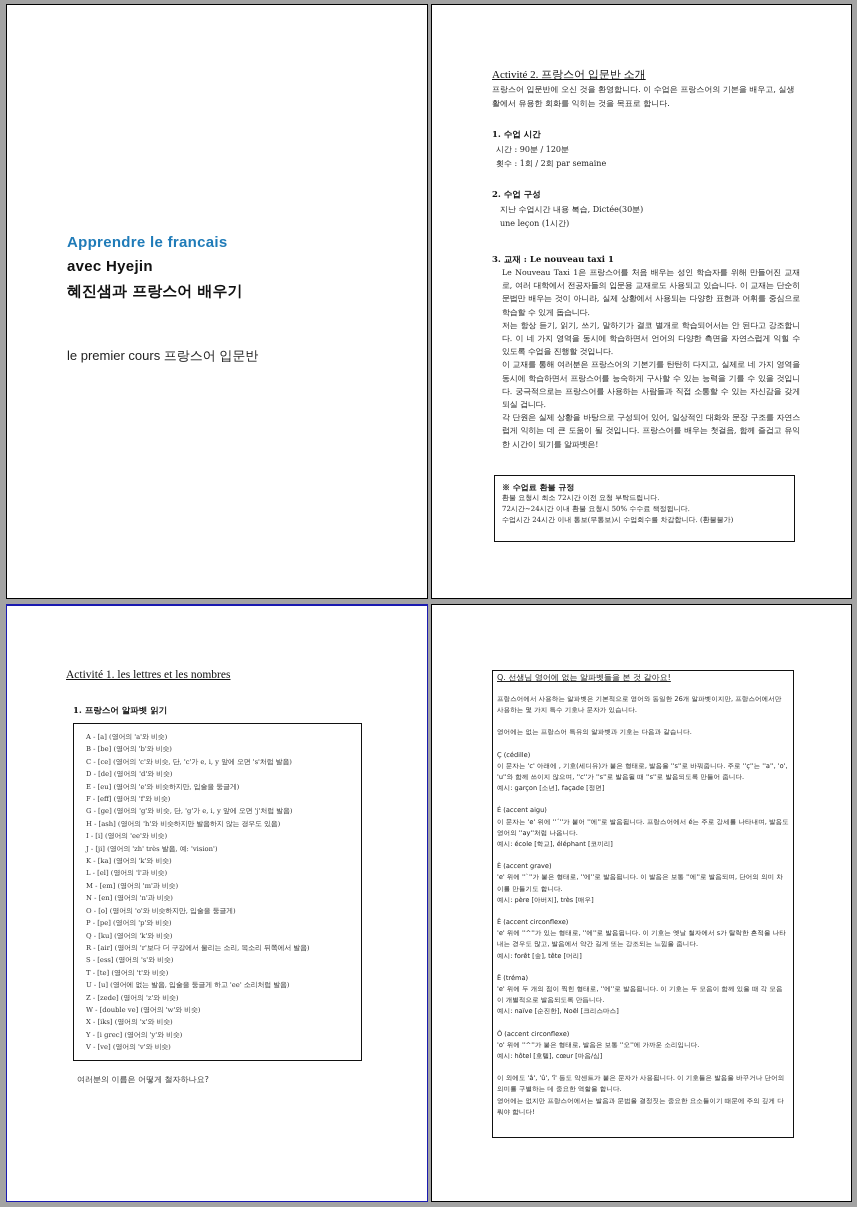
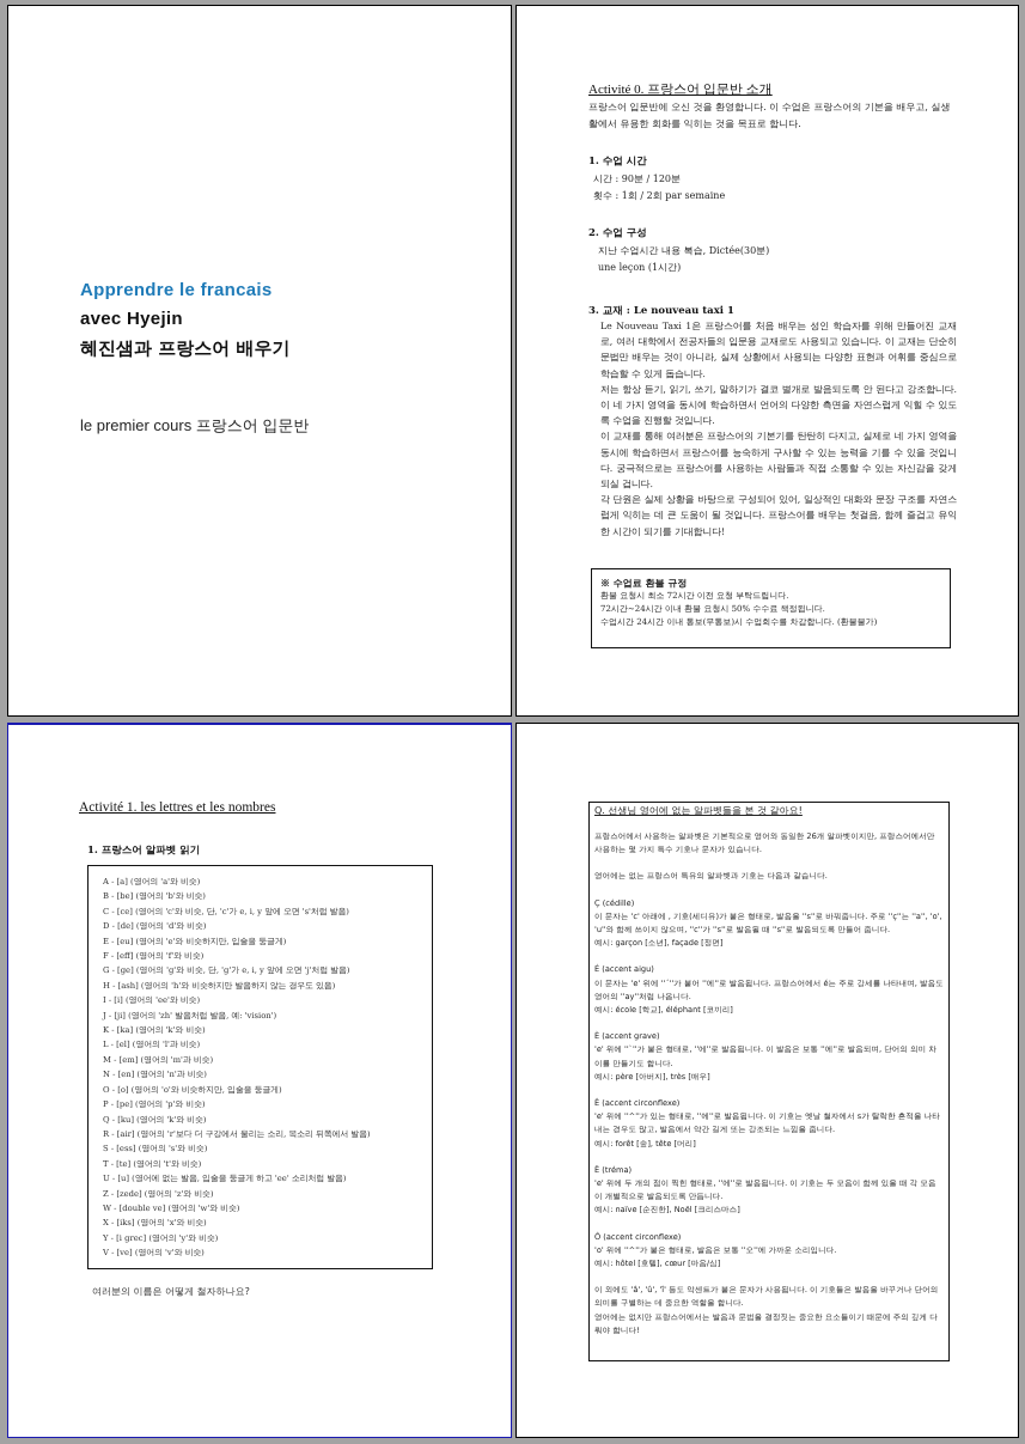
  Apprendre le francais
  avec Hyejin
  혜진샘과 프랑스어 배우기
  le premier cours 프랑스어 입문반
- Activité 2. 프랑스어 입문반 소개
+ Activité 0. 프랑스어 입문반 소개
  프랑스어 입문반에 오신 것을 환영합니다. 이 수업은 프랑스어의 기본을 배우고, 실생활에서 유용한 회화를 익히는 것을 목표로 합니다.
  1. 수업 시간
  시간 : 90분 / 120분
  횟수 : 1회 / 2회 par semaine
  2. 수업 구성
  지난 수업시간 내용 복습, Dictée(30분)
  une leçon (1시간)
  3. 교재 : Le nouveau taxi 1
  Le Nouveau Taxi 1은 프랑스어를 처음 배우는 성인 학습자를 위해 만들어진 교재로, 여러 대학에서 전공자들의 입문용 교재로도 사용되고 있습니다. 이 교재는 단순히 문법만 배우는 것이 아니라, 실제 상황에서 사용되는 다양한 표현과 어휘를 중심으로 학습할 수 있게 돕습니다.
- 저는 항상 듣기, 읽기, 쓰기, 말하기가 결코 별개로 학습되어서는 안 된다고 강조합니다. 이 네 가지 영역을 동시에 학습하면서 언어의 다양한 측면을 자연스럽게 익힐 수 있도록 수업을 진행할 것입니다.
+ 저는 항상 듣기, 읽기, 쓰기, 말하기가 결코 별개로 발음되도록 안 된다고 강조합니다. 이 네 가지 영역을 동시에 학습하면서 언어의 다양한 측면을 자연스럽게 익힐 수 있도록 수업을 진행할 것입니다.
  이 교재를 통해 여러분은 프랑스어의 기본기를 탄탄히 다지고, 실제로 네 가지 영역을 동시에 학습하면서 프랑스어를 능숙하게 구사할 수 있는 능력을 기를 수 있을 것입니다. 궁극적으로는 프랑스어를 사용하는 사람들과 직접 소통할 수 있는 자신감을 갖게 되실 겁니다.
- 각 단원은 실제 상황을 바탕으로 구성되어 있어, 일상적인 대화와 문장 구조를 자연스럽게 익히는 데 큰 도움이 될 것입니다. 프랑스어를 배우는 첫걸음, 함께 즐겁고 유익한 시간이 되기를 알파벳은!
+ 각 단원은 실제 상황을 바탕으로 구성되어 있어, 일상적인 대화와 문장 구조를 자연스럽게 익히는 데 큰 도움이 될 것입니다. 프랑스어를 배우는 첫걸음, 함께 즐겁고 유익한 시간이 되기를 기대합니다!
  ※ 수업료 환불 규정
  환불 요청시 최소 72시간 이전 요청 부탁드립니다.
  72시간~24시간 이내 환불 요청시 50% 수수료 책정됩니다.
  수업시간 24시간 이내 통보(무통보)시 수업회수를 차감합니다. (환불불가)
  Activité 1. les lettres et les nombres
  1. 프랑스어 알파벳 읽기
  A - [a] (영어의 'a'와 비슷)
  B - [be] (영어의 'b'와 비슷)
  C - [ce] (영어의 'c'와 비슷, 단, 'c'가 e, i, y 앞에 오면 's'처럼 발음)
  D - [de] (영어의 'd'와 비슷)
  E - [eu] (영어의 'e'와 비슷하지만, 입술을 둥글게)
  F - [eff] (영어의 'f'와 비슷)
  G - [ge] (영어의 'g'와 비슷, 단, 'g'가 e, i, y 앞에 오면 'j'처럼 발음)
  H - [ash] (영어의 'h'와 비슷하지만 발음하지 않는 경우도 있음)
  I - [i] (영어의 'ee'와 비슷)
- J - [ji] (영어의 'zh' très 발음, 예: 'vision')
+ J - [ji] (영어의 'zh' 발음처럼 발음, 예: 'vision')
  K - [ka] (영어의 'k'와 비슷)
  L - [el] (영어의 'l'과 비슷)
  M - [em] (영어의 'm'과 비슷)
  N - [en] (영어의 'n'과 비슷)
  O - [o] (영어의 'o'와 비슷하지만, 입술을 둥글게)
  P - [pe] (영어의 'p'와 비슷)
  Q - [ku] (영어의 'k'와 비슷)
  R - [air] (영어의 'r'보다 더 구강에서 울리는 소리, 목소리 뒤쪽에서 발음)
  S - [ess] (영어의 's'와 비슷)
  T - [te] (영어의 't'와 비슷)
  U - [u] (영어에 없는 발음, 입술을 둥글게 하고 'ee' 소리처럼 발음)
  Z - [zede] (영어의 'z'와 비슷)
  W - [double ve] (영어의 'w'와 비슷)
  X - [iks] (영어의 'x'와 비슷)
  Y - [i grec] (영어의 'y'와 비슷)
  V - [ve] (영어의 'v'와 비슷)
  여러분의 이름은 어떻게 철자하나요?
  Q. 선생님 영어에 없는 알파벳들을 본 것 같아요!
  프랑스어에서 사용하는 알파벳은 기본적으로 영어와 동일한 26개 알파벳이지만, 프랑스어에서만 사용하는 몇 가지 특수 기호나 문자가 있습니다.
  영어에는 없는 프랑스어 특유의 알파벳과 기호는 다음과 같습니다.
  Ç (cédille)
  이 문자는 'c' 아래에 , 기호(세디유)가 붙은 형태로, 발음을 ''s''로 바꿔줍니다. 주로 ''ç''는 ''a'', 'o', 'u''와 함께 쓰이지 않으며, ''c''가 ''s''로 발음될 때 ''s''로 발음되도록 만들어 줍니다.
  예시: garçon [소년], façade [정면]
  É (accent aigu)
  이 문자는 'e' 위에 ''´''가 붙어 ''에''로 발음됩니다. 프랑스어에서 é는 주로 강세를 나타내며, 발음도 영어의 ''ay''처럼 나옵니다.
  예시: école [학교], éléphant [코끼리]
  È (accent grave)
  'e' 위에 ''`''가 붙은 형태로, ''에''로 발음됩니다. 이 발음은 보통 ''에''로 발음되며, 단어의 의미 차이를 만들기도 합니다.
  예시: père [아버지], très [매우]
  Ê (accent circonflexe)
  'e' 위에 ''^''가 있는 형태로, ''에''로 발음됩니다. 이 기호는 옛날 철자에서 s가 탈락한 흔적을 나타내는 경우도 많고, 발음에서 약간 길게 또는 강조되는 느낌을 줍니다.
  예시: forêt [숲], tête [머리]
  Ë (tréma)
  'e' 위에 두 개의 점이 찍힌 형태로, ''에''로 발음됩니다. 이 기호는 두 모음이 함께 있을 때 각 모음이 개별적으로 발음되도록 만듭니다.
  예시: naïve [순진한], Noël [크리스마스]
  Ô (accent circonflexe)
  'o' 위에 ''^''가 붙은 형태로, 발음은 보통 ''오''에 가까운 소리입니다.
  예시: hôtel [호텔], cœur [마음/심]
  이 외에도 'â', 'û', 'î' 등도 악센트가 붙은 문자가 사용됩니다. 이 기호들은 발음을 바꾸거나 단어의 의미를 구별하는 데 중요한 역할을 합니다.
  영어에는 없지만 프랑스어에서는 발음과 문법을 결정짓는 중요한 요소들이기 때문에 주의 깊게 다뤄야 합니다!
